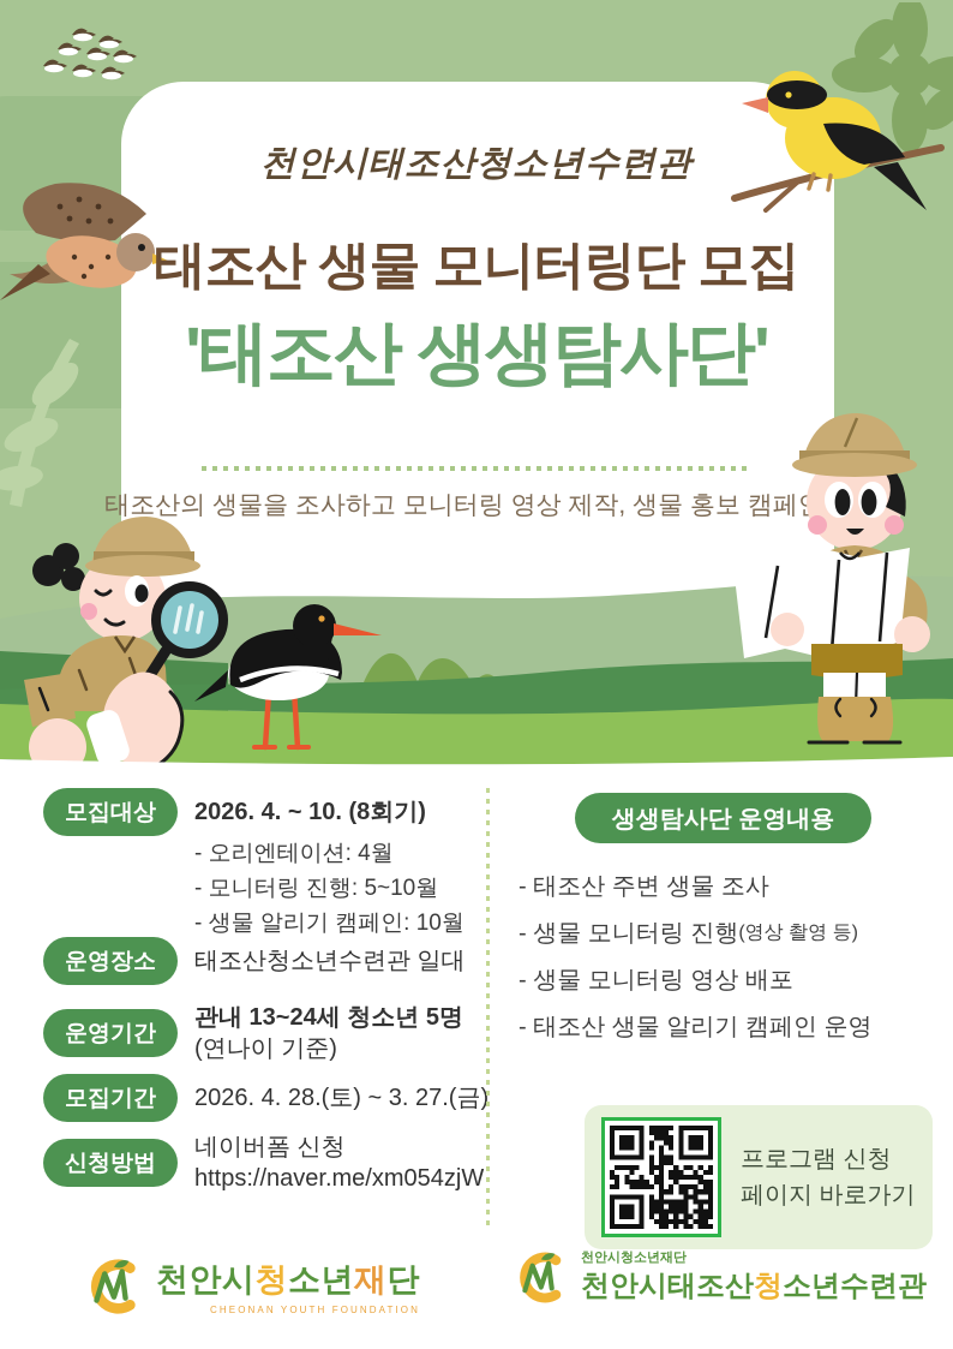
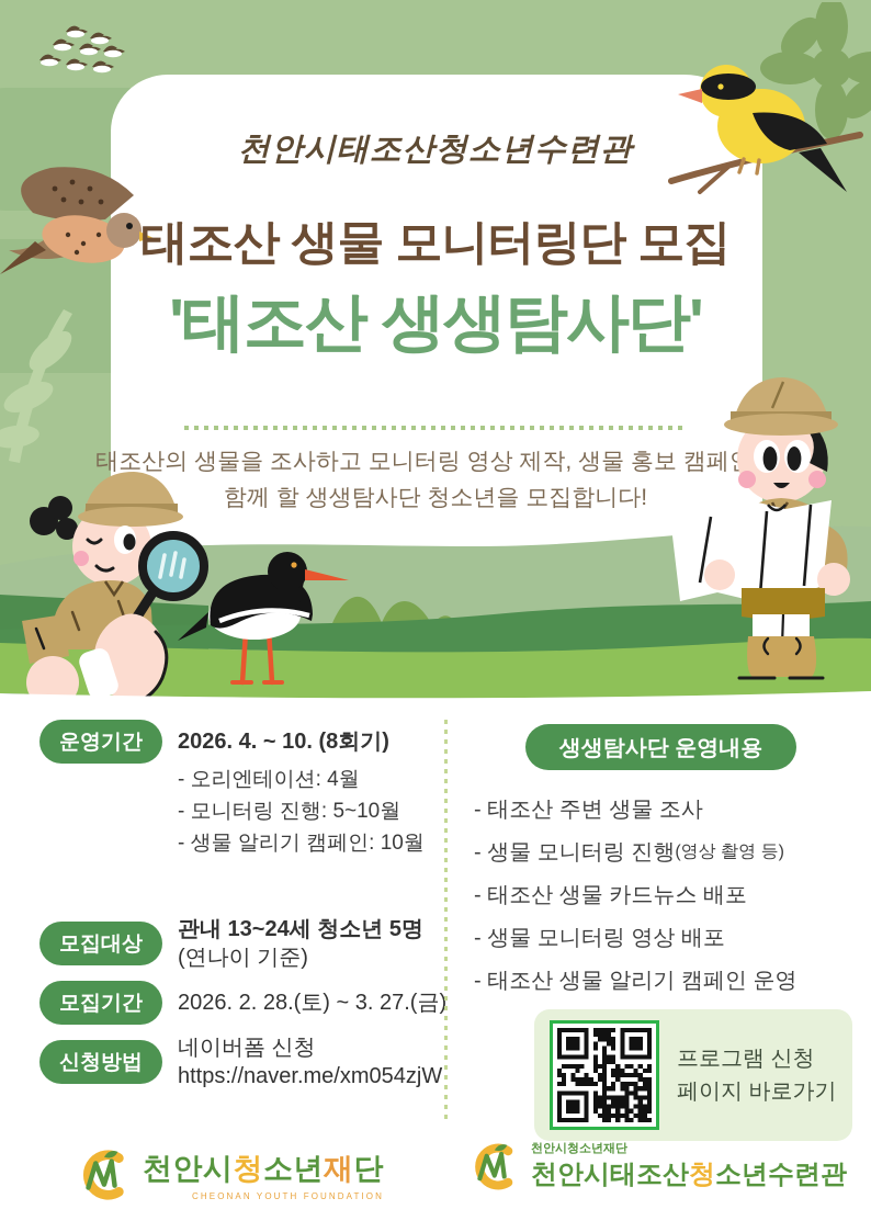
  천안시태조산청소년수련관
  태조산 생물 모니터링단 모집
  '태조산 생생탐사단'
  태조산의 생물을 조사하고 모니터링 영상 제작, 생물 홍보 캠페
+ 함께 할 생생탐사단 청소년을 모집합니다!
- 모집대상
+ 운영기간
  2026. 4. ~ 10. (8회기)
  - 오리엔테이션: 4월
  - 모니터링 진행: 5~10월
  - 생물 알리기 캠페인: 10월
- 운영장소
- 태조산청소년수련관 일대
- 운영기간
+ 모집대상
  관내 13~24세 청소년 5명
  (연나이 기준)
  모집기간
- 2026. 4. 28.(토) ~ 3. 27.(금)
+ 2026. 2. 28.(토) ~ 3. 27.(금)
  신청방법
  네이버폼 신청
  https://naver.me/xm054zjW
  생생탐사단 운영내용
  - 태조산 주변 생물 조사
  - 생물 모니터링 진행
  (영상 촬영 등)
+ - 태조산 생물 카드뉴스 배포
  - 생물 모니터링 영상 배포
  - 태조산 생물 알리기 캠페인 운영
  프로그램 신청
  페이지 바로가기
  천안시청소년재단
  CHEONAN YOUTH FOUNDATION
  천안시청소년재단
  천안시태조산청소년수련관
